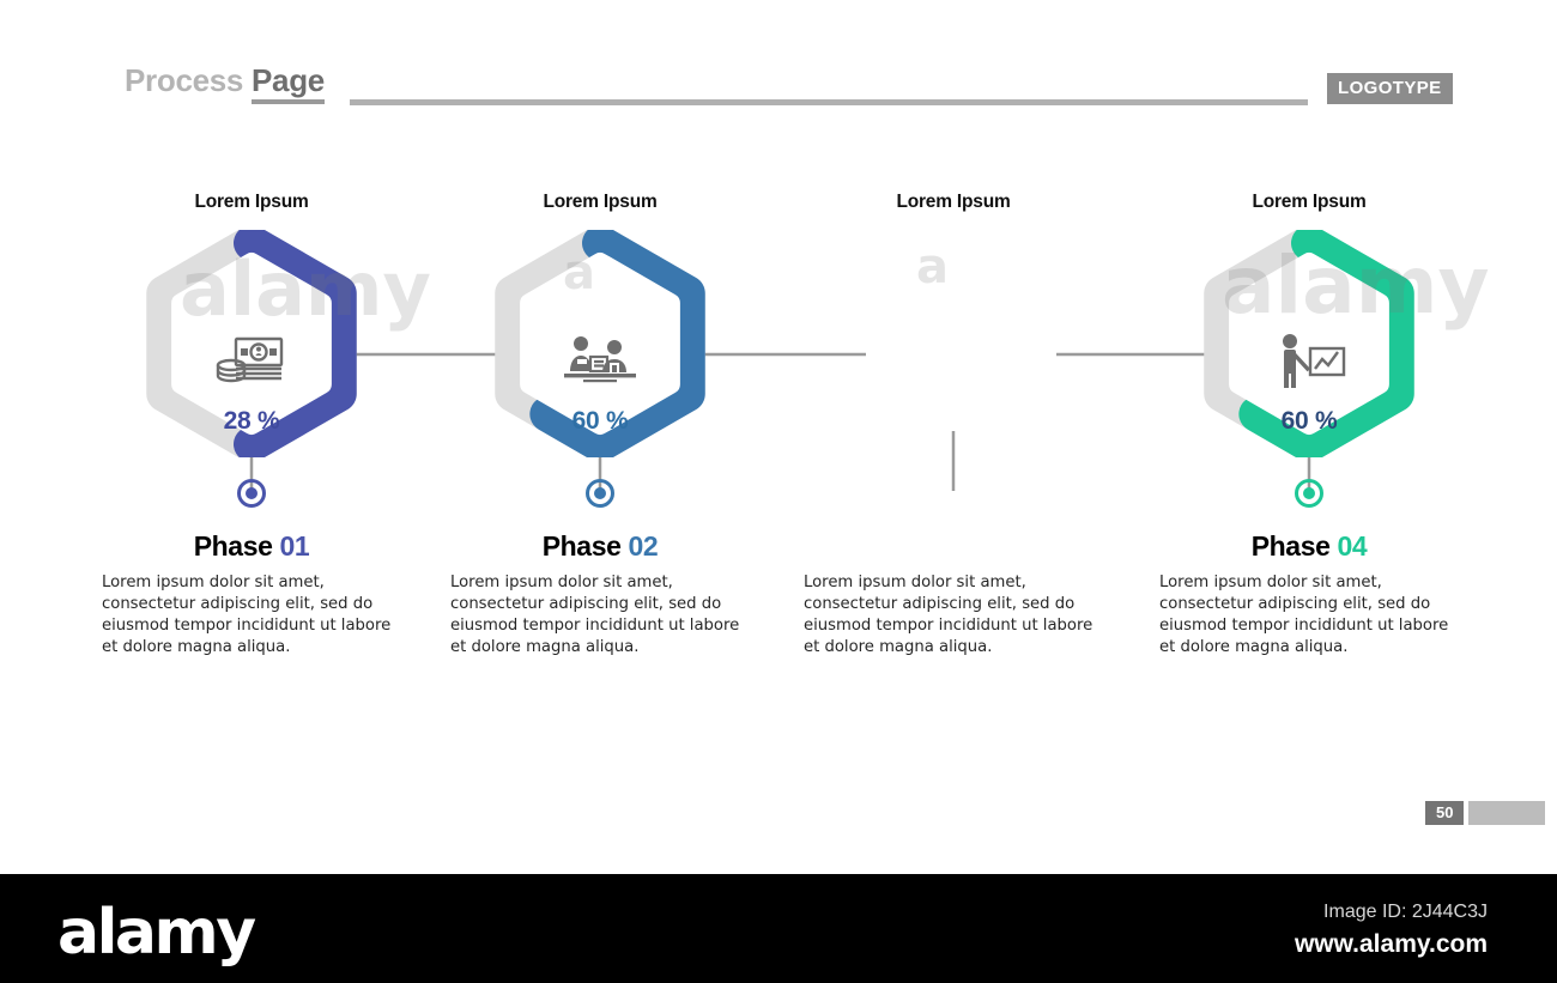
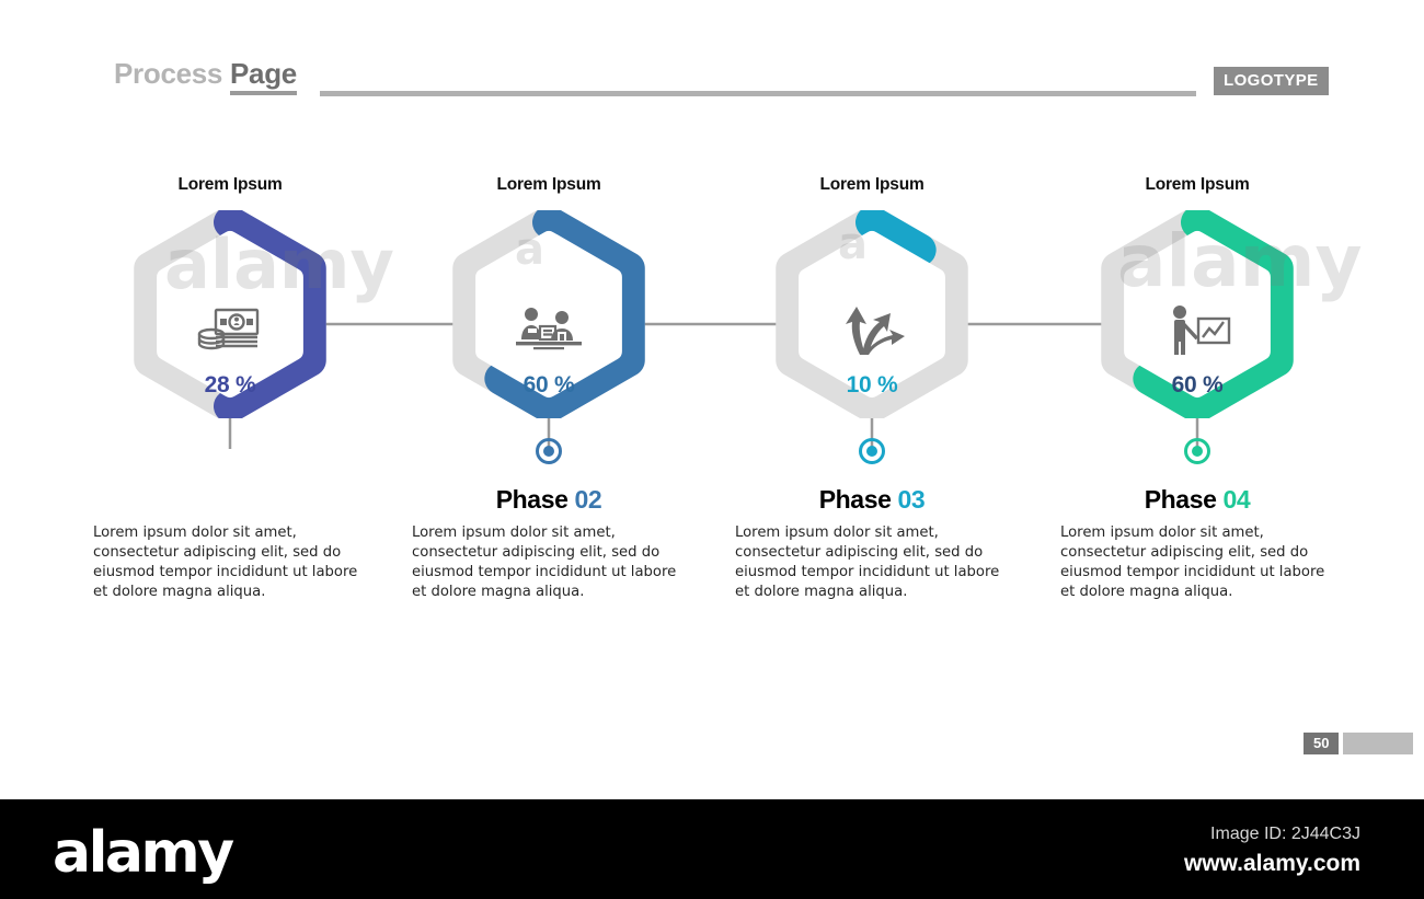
  Process Page
  LOGOTYPE
  Lorem Ipsum
  28 %
- Phase 01
  Lorem ipsum dolor sit amet, consectetur adipiscing elit, sed do eiusmod tempor incididunt ut labore et dolore magna aliqua.
  Lorem Ipsum
  60 %
  Phase 02
  Lorem ipsum dolor sit amet, consectetur adipiscing elit, sed do eiusmod tempor incididunt ut labore et dolore magna aliqua.
  Lorem Ipsum
+ 10 %
+ Phase 03
  Lorem ipsum dolor sit amet, consectetur adipiscing elit, sed do eiusmod tempor incididunt ut labore et dolore magna aliqua.
  Lorem Ipsum
  60 %
  Phase 04
  Lorem ipsum dolor sit amet, consectetur adipiscing elit, sed do eiusmod tempor incididunt ut labore et dolore magna aliqua.
  50
  alamy
  a
  a
  alamy
  alamy
  Image ID: 2J44C3J
  www.alamy.com
